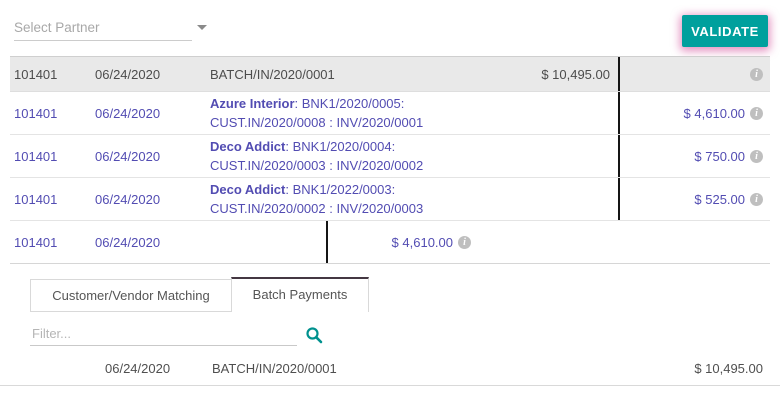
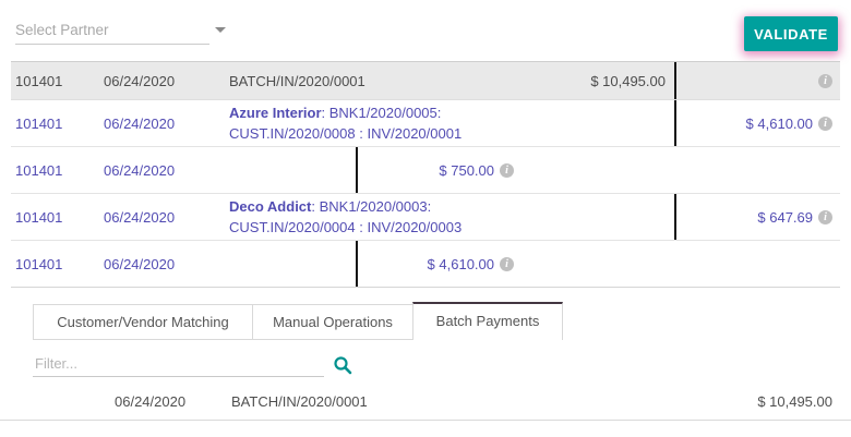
  Select Partner
  VALIDATE
  101401
  06/24/2020
  BATCH/IN/2020/0001
  $ 10,495.00
  101401
  06/24/2020
  Azure Interior: BNK1/2020/0005:
  CUST.IN/2020/0008 : INV/2020/0001
  $ 4,610.00
  101401
  06/24/2020
- Deco Addict: BNK1/2020/0004:
- CUST.IN/2020/0003 : INV/2020/0002
  $ 750.00
  101401
  06/24/2020
- Deco Addict: BNK1/2022/0003:
+ Deco Addict: BNK1/2020/0003:
- CUST.IN/2020/0002 : INV/2020/0003
+ CUST.IN/2020/0004 : INV/2020/0003
- $ 525.00
+ $ 647.69
  101401
  06/24/2020
  $ 4,610.00
  Customer/Vendor Matching
+ Manual Operations
  Batch Payments
  Filter...
  06/24/2020
  BATCH/IN/2020/0001
  $ 10,495.00
